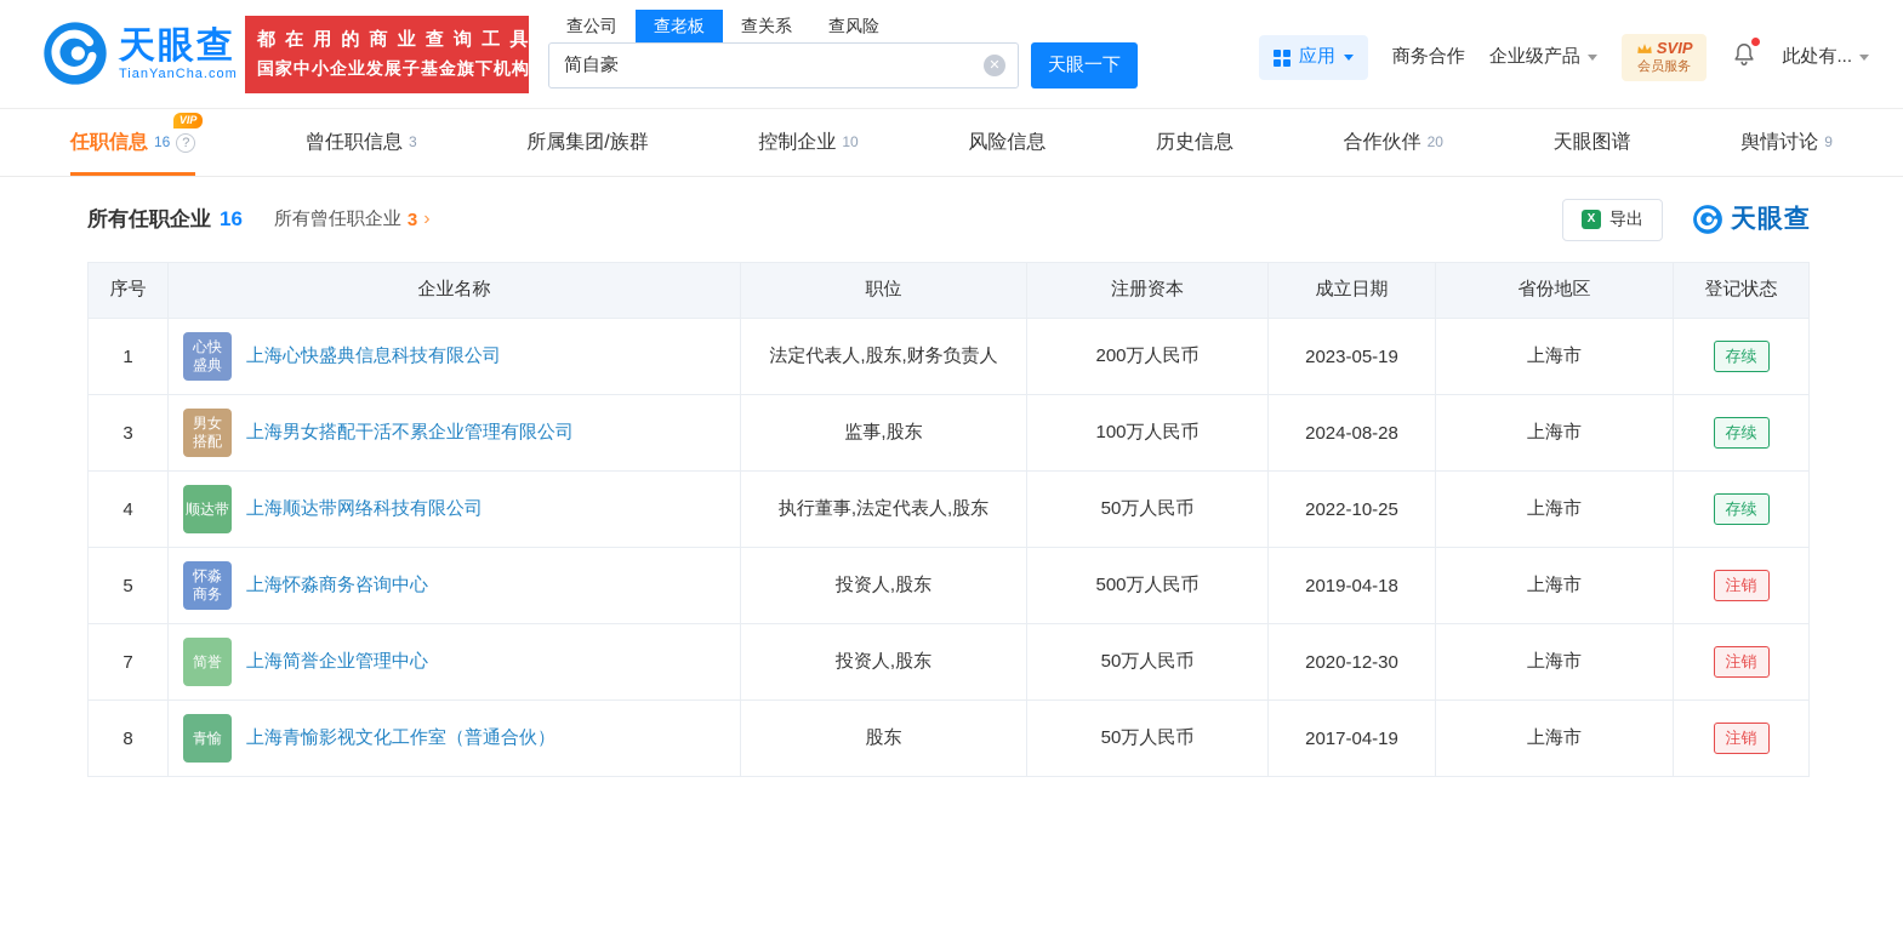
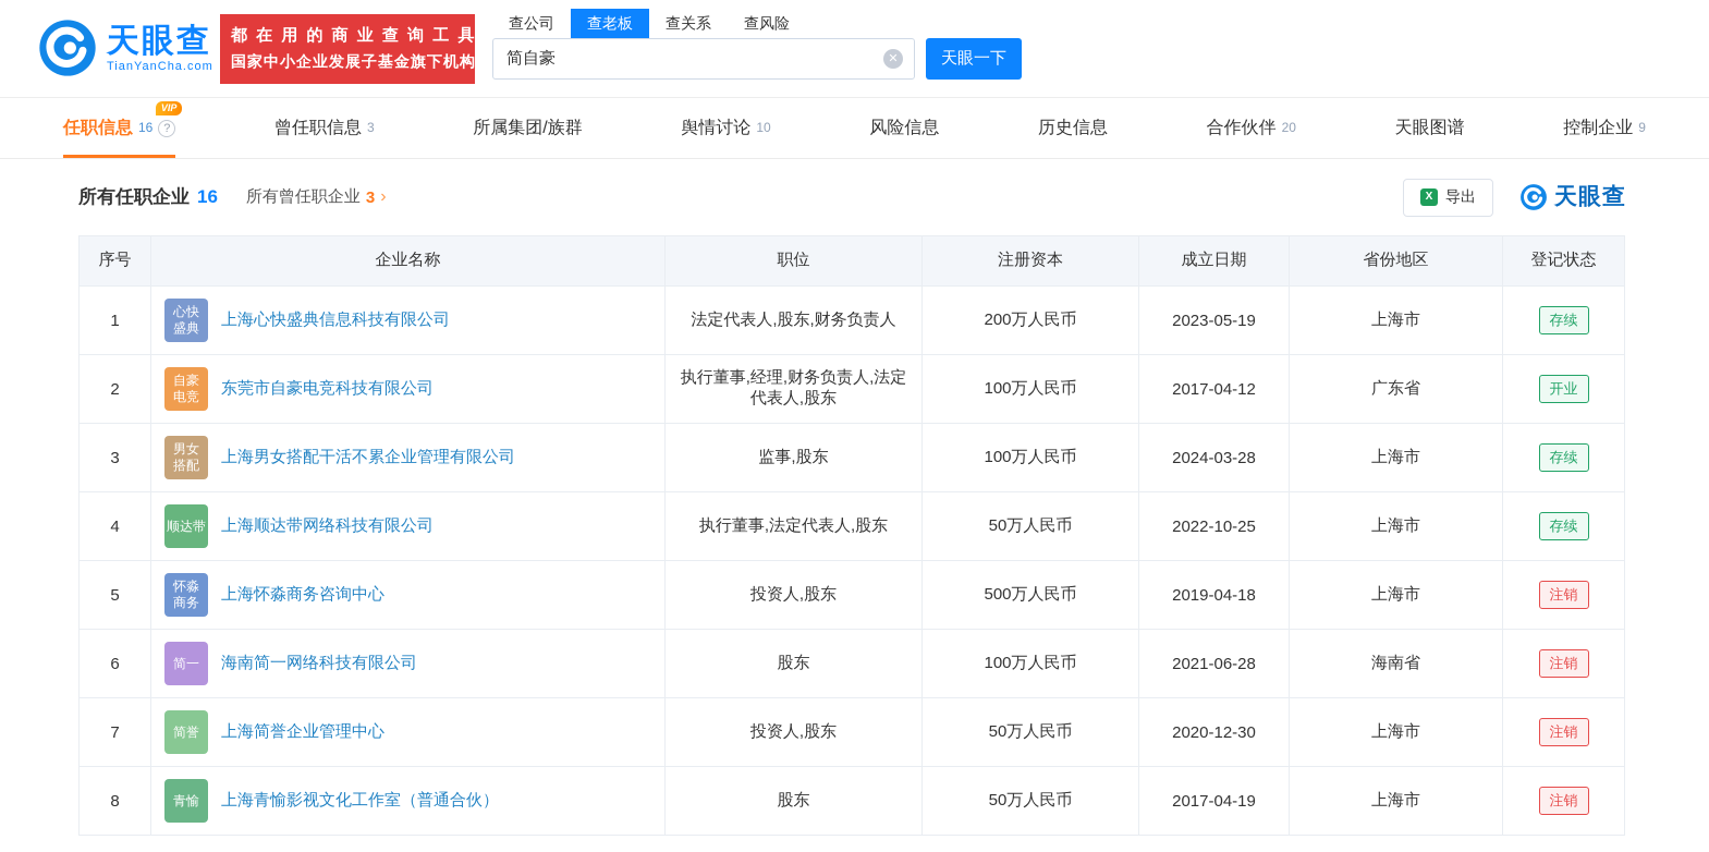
  天眼查
  TianYanCha.com
  都 在 用 的 商 业 查 询 工 具
  国家中小企业发展子基金旗下机构
  查公司
  查老板
  查关系
  查风险
  简自豪
  ✕
  天眼一下
- 应用
- 商务合作
- 企业级产品
- SVIP
- 会员服务
- 此处有...
  VIP
  任职信息
  16
  ?
  曾任职信息
  3
  所属集团/族群
- 控制企业
+ 舆情讨论
  10
  风险信息
  历史信息
  合作伙伴
  20
  天眼图谱
- 舆情讨论
+ 控制企业
  9
  所有任职企业
  16
  所有曾任职企业
  3
  ›
  X
  导出
  天眼查
  序号	企业名称	职位	注册资本	成立日期	省份地区	登记状态
  1	心快 盛典 上海心快盛典信息科技有限公司	法定代表人,股东,财务负责人	200万人民币	2023-05-19	上海市	存续
+ 2	自豪 电竞 东莞市自豪电竞科技有限公司	执行董事,经理,财务负责人,法定代表人,股东	100万人民币	2017-04-12	广东省	开业
- 3	男女 搭配 上海男女搭配干活不累企业管理有限公司	监事,股东	100万人民币	2024-08-28	上海市	存续
+ 3	男女 搭配 上海男女搭配干活不累企业管理有限公司	监事,股东	100万人民币	2024-03-28	上海市	存续
  4	顺达带 上海顺达带网络科技有限公司	执行董事,法定代表人,股东	50万人民币	2022-10-25	上海市	存续
  5	怀淼 商务 上海怀淼商务咨询中心	投资人,股东	500万人民币	2019-04-18	上海市	注销
+ 6	简一 海南简一网络科技有限公司	股东	100万人民币	2021-06-28	海南省	注销
  7	简誉 上海简誉企业管理中心	投资人,股东	50万人民币	2020-12-30	上海市	注销
  8	青愉 上海青愉影视文化工作室（普通合伙）	股东	50万人民币	2017-04-19	上海市	注销
